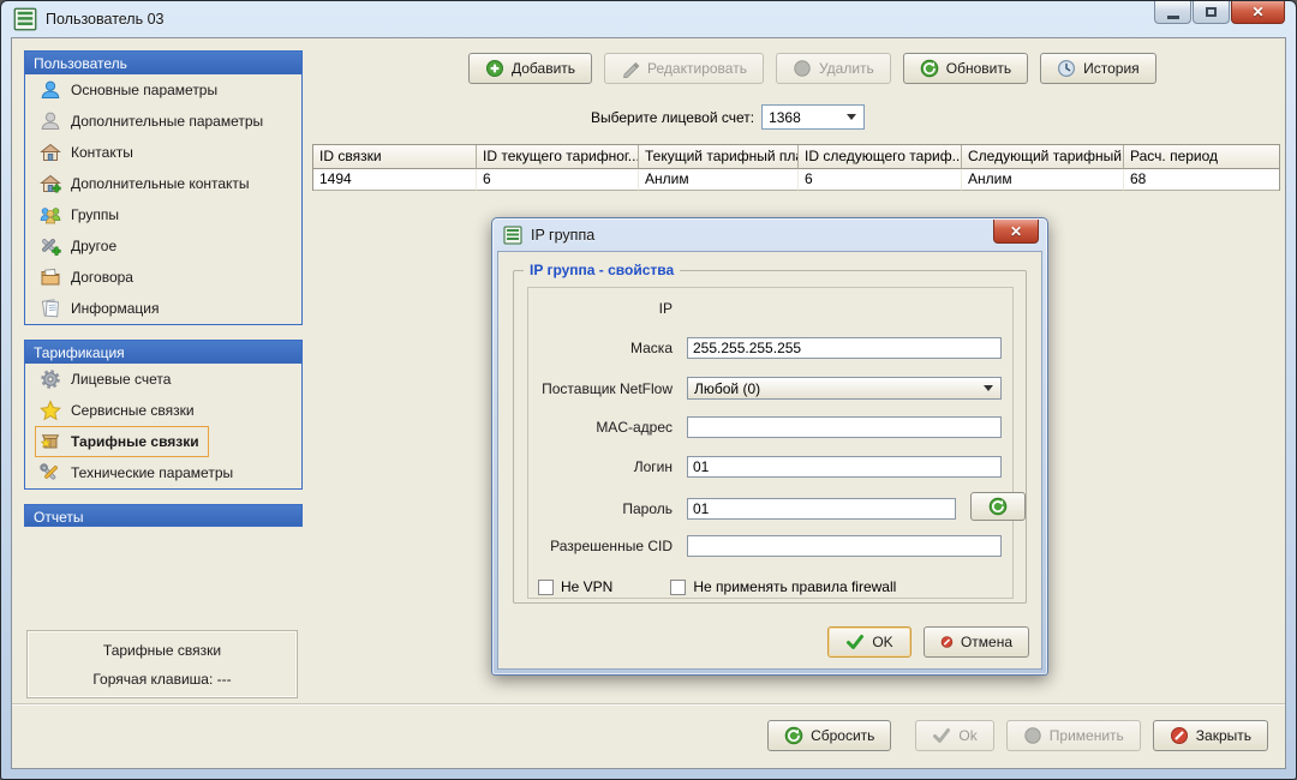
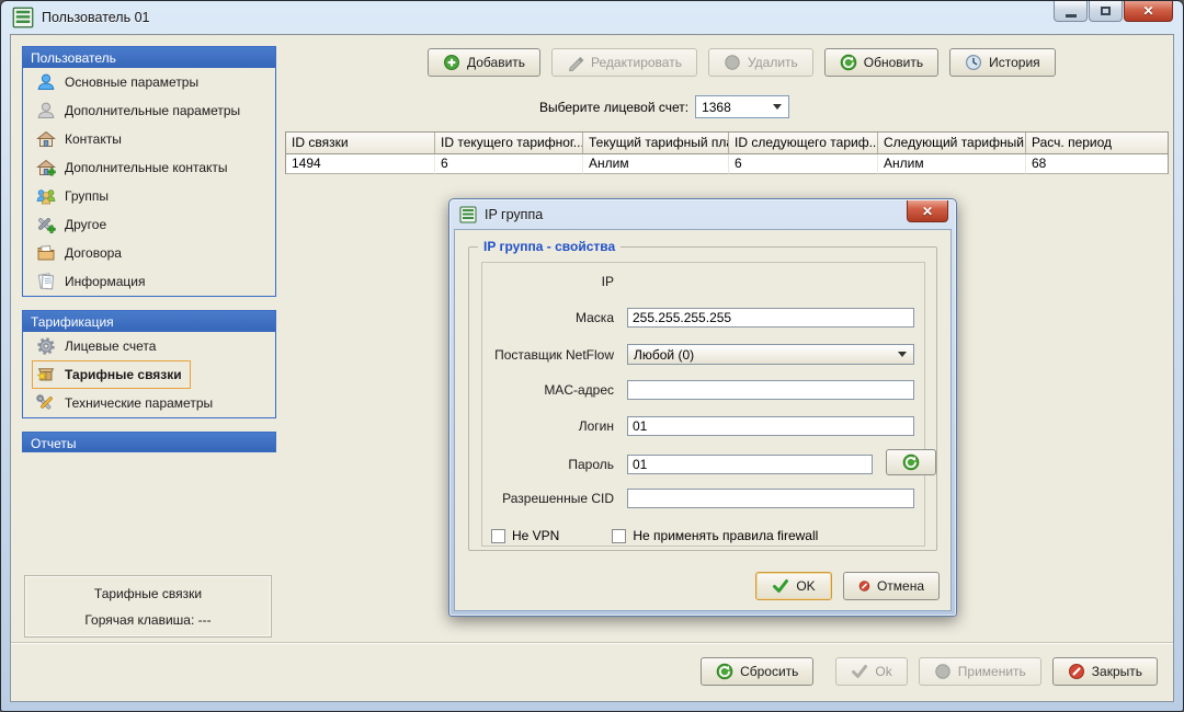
- Пользователь 03
+ Пользователь 01
  ✕
  Пользователь
  Основные параметры
  Дополнительные параметры
  Контакты
  Дополнительные контакты
  Группы
  Другое
  Договора
  Информация
  Тарификация
  Лицевые счета
- Сервисные связки
  Тарифные связки
  Технические параметры
  Отчеты
  Тарифные связки
  Горячая клавиша: ---
  Добавить
  Редактировать
  Удалить
  Обновить
  История
  Выберите лицевой счет:
  1368
  ID связки
  ID текущего тарифног..
  Текущий тарифный пл
  ID следующего тариф..
  Следующий тарифный
  Расч. период
  1494
  6
  Анлим
  6
  Анлим
  68
  Сбросить
  Ok
  Применить
  Закрыть
  IP группа
  ✕
  IP группа - свойства
  IP
  Маска
  255.255.255.255
  Поставщик NetFlow
  Любой (0)
  MAC-адрес
  Логин
  01
  Пароль
  01
  Разрешенные CID
  Не VPN
  Не применять правила firewall
  OK
  Отмена
